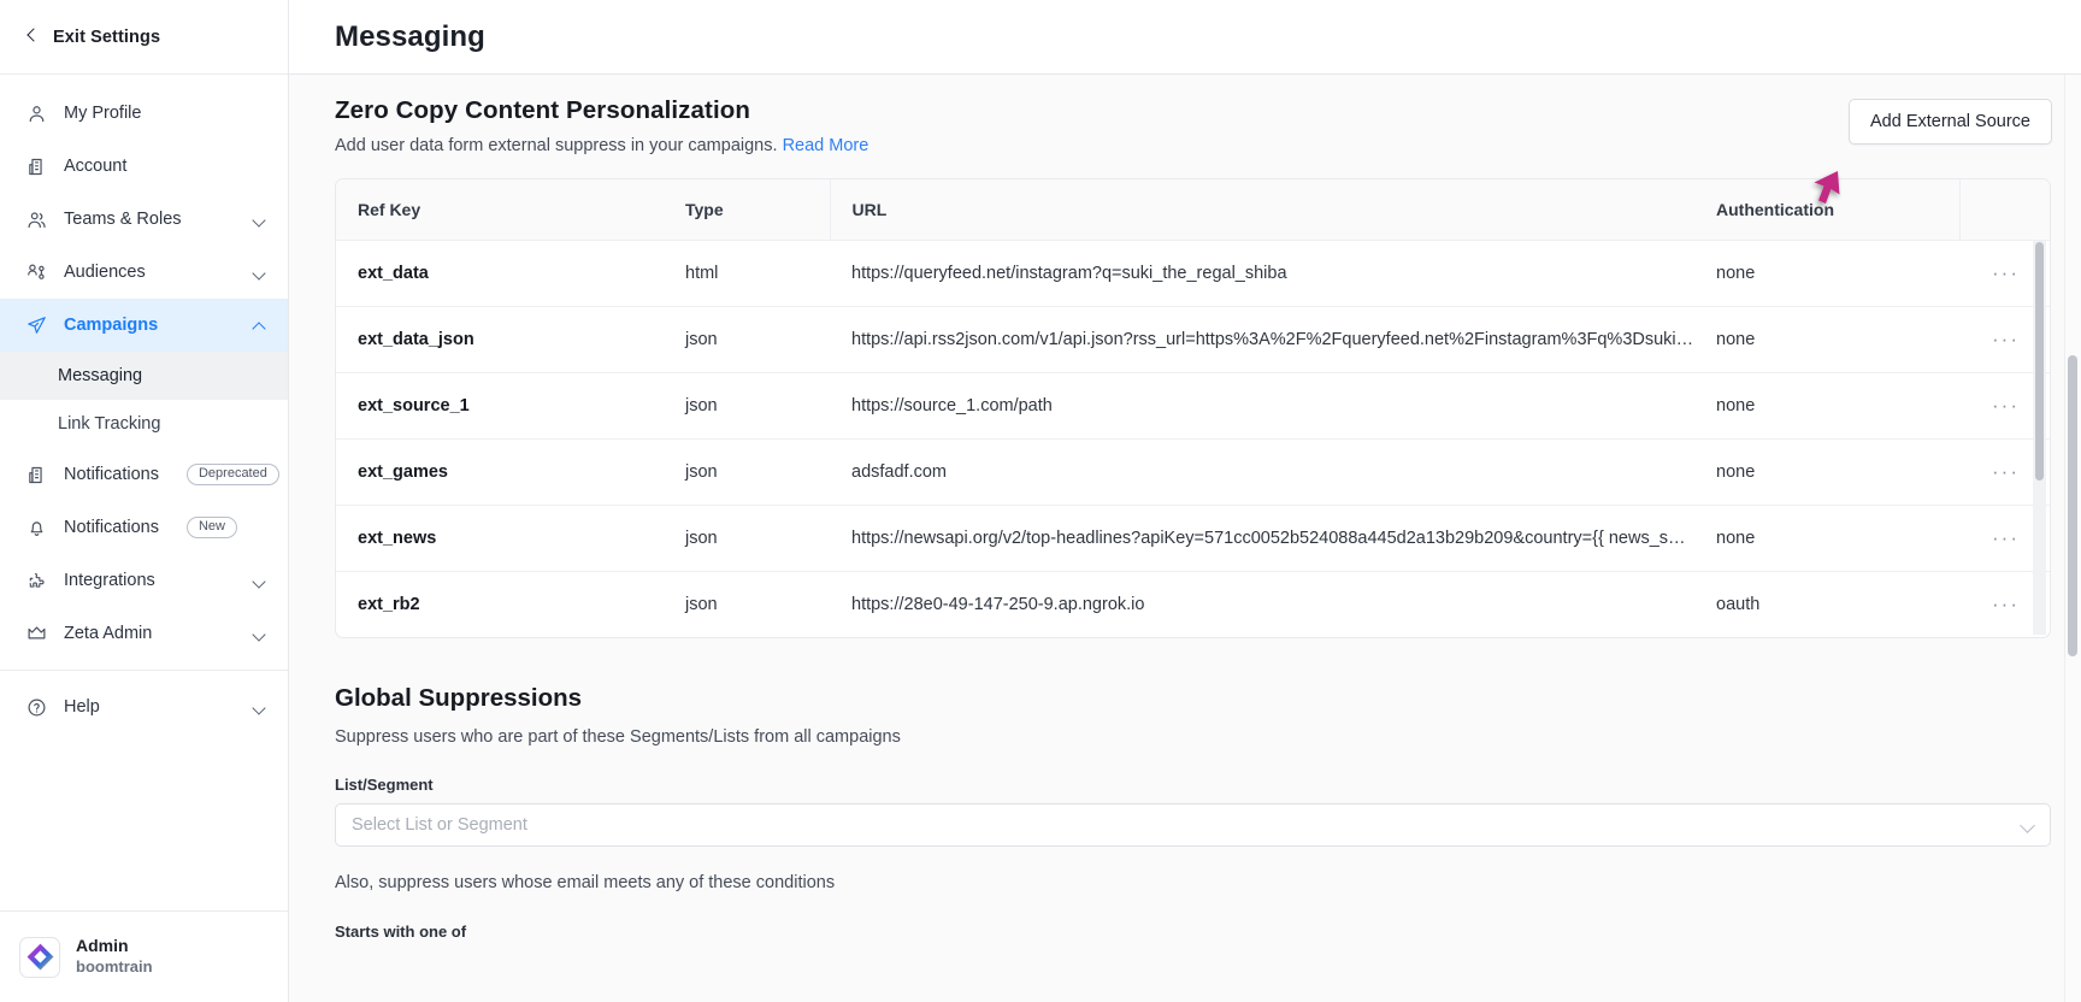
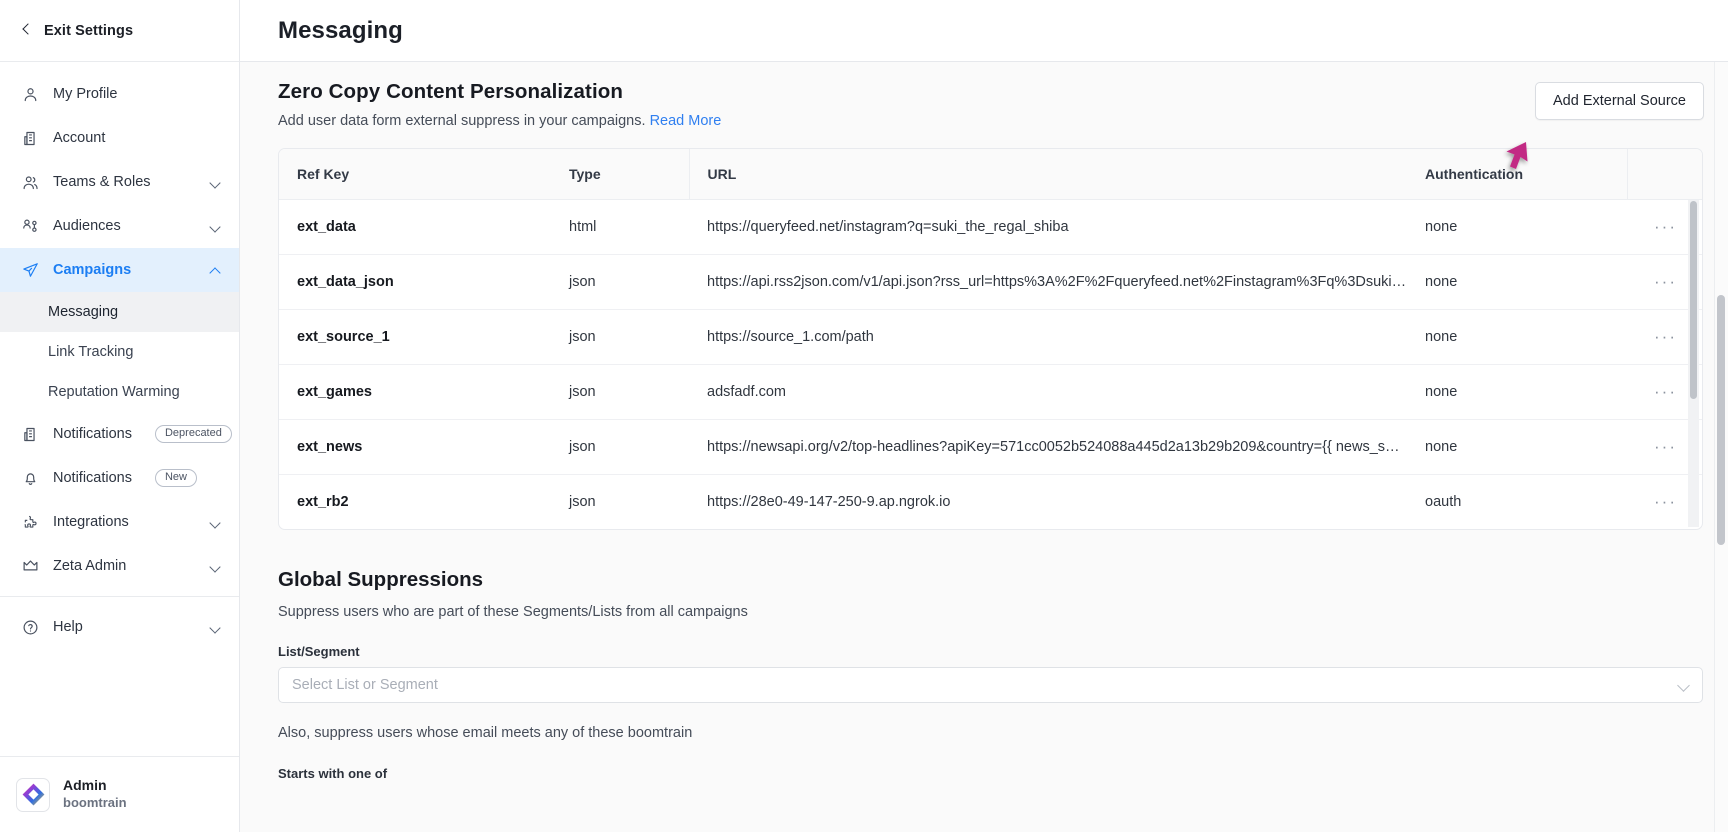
  Exit Settings
  My Profile
  Account
  Teams & Roles
  Audiences
  Campaigns
  Messaging
  Link Tracking
+ Reputation Warming
  Notifications
  Deprecated
  Notifications
  New
  Integrations
  Zeta Admin
  Help
  Admin
  boomtrain
  Messaging
  Zero Copy Content Personalization
  Add user data form external suppress in your campaigns. Read More
  Add External Source
  Ref Key	Type	URL	Authentication
  ext_data	html	https://queryfeed.net/instagram?q=suki_the_regal_shiba	none	···
  ext_data_json	json	https://api.rss2json.com/v1/api.json?rss_url=https%3A%2F%2Fqueryfeed.net%2Finstagram%3Fq%3Dsuki_t	none	···
  ext_source_1	json	https://source_1.com/path	none	···
  ext_games	json	adsfadf.com	none	···
  ext_news	json	https://newsapi.org/v2/top-headlines?apiKey=571cc0052b524088a445d2a13b29b209&country={{ news_sour	none	···
  ext_rb2	json	https://28e0-49-147-250-9.ap.ngrok.io	oauth	···
  Global Suppressions
  Suppress users who are part of these Segments/Lists from all campaigns
  List/Segment
  Select List or Segment
- Also, suppress users whose email meets any of these conditions
+ Also, suppress users whose email meets any of these boomtrain
  Starts with one of
